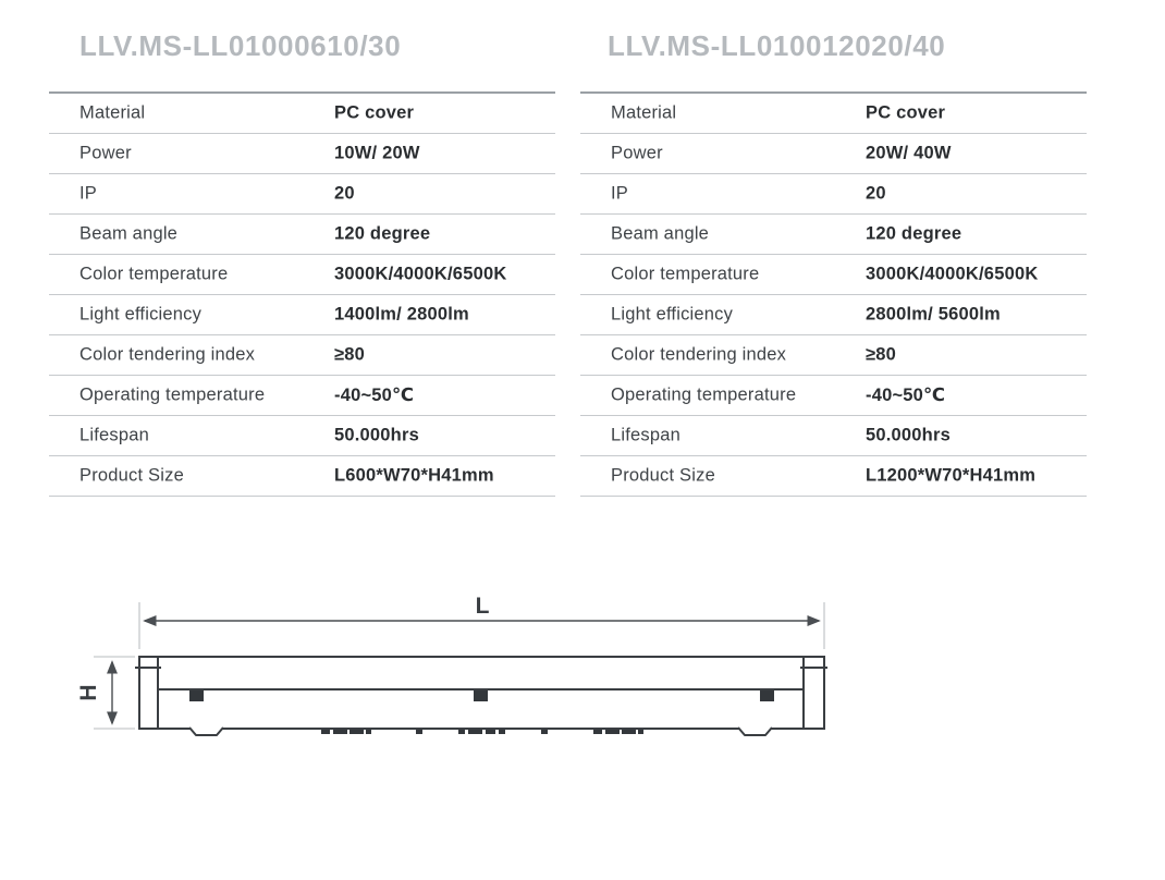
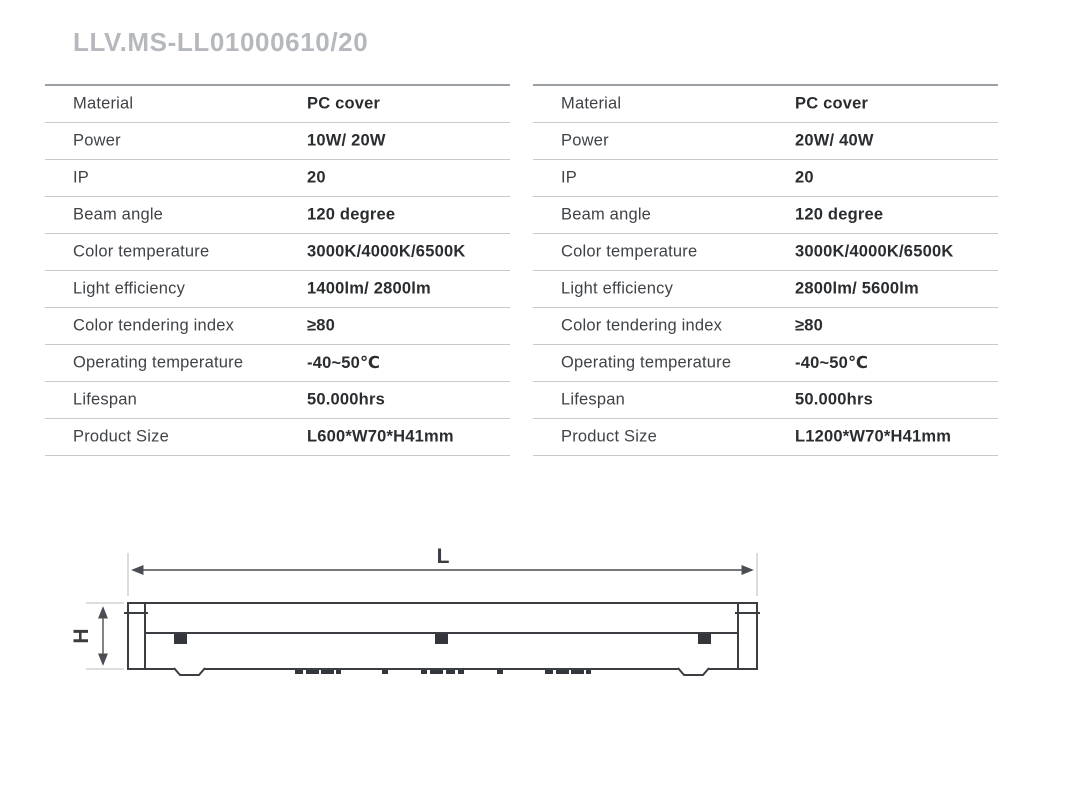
- LLV.MS-LL01000610/30
+ LLV.MS-LL01000610/20
- LLV.MS-LL010012020/40
  Material
  PC cover
  Power
  10W/ 20W
  IP
  20
  Beam angle
  120 degree
  Color temperature
  3000K/4000K/6500K
  Light efficiency
  1400lm/ 2800lm
  Color tendering index
  ≥80
  Operating temperature
  -40~50℃
  Lifespan
  50.000hrs
  Product Size
  L600*W70*H41mm
  Material
  PC cover
  Power
  20W/ 40W
  IP
  20
  Beam angle
  120 degree
  Color temperature
  3000K/4000K/6500K
  Light efficiency
  2800lm/ 5600lm
  Color tendering index
  ≥80
  Operating temperature
  -40~50℃
  Lifespan
  50.000hrs
  Product Size
  L1200*W70*H41mm
  L
